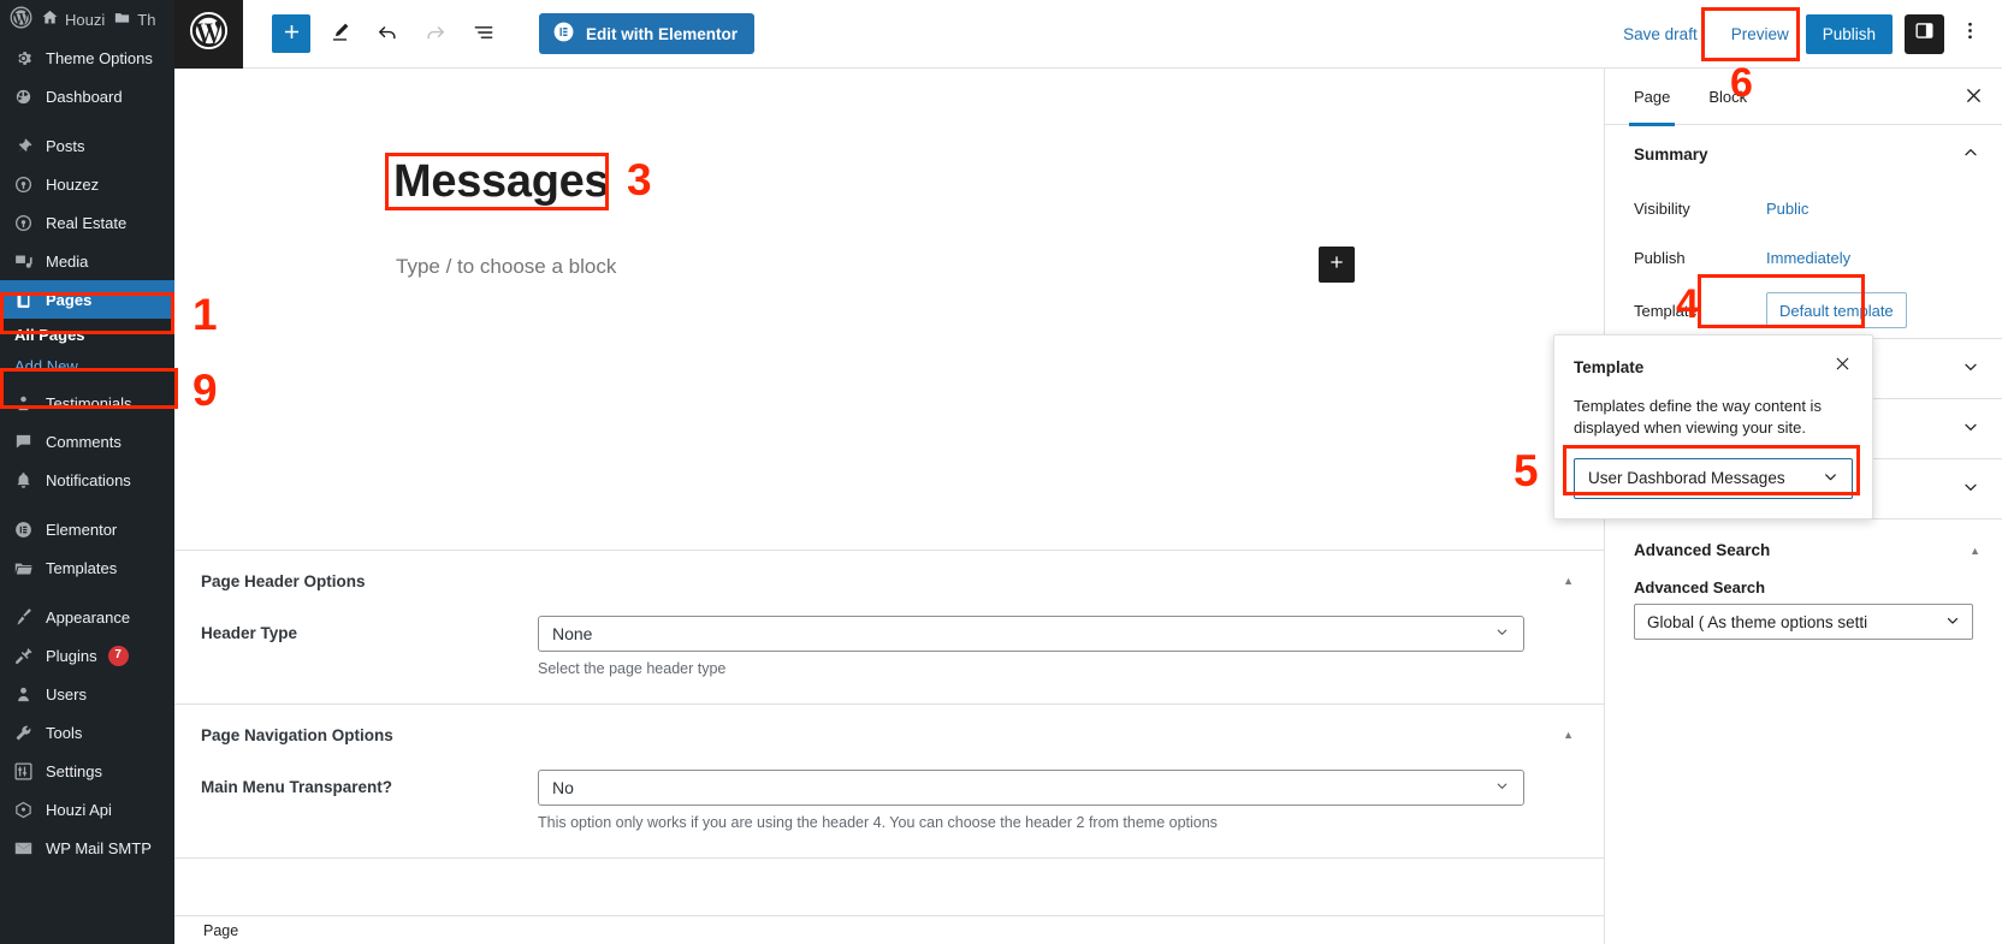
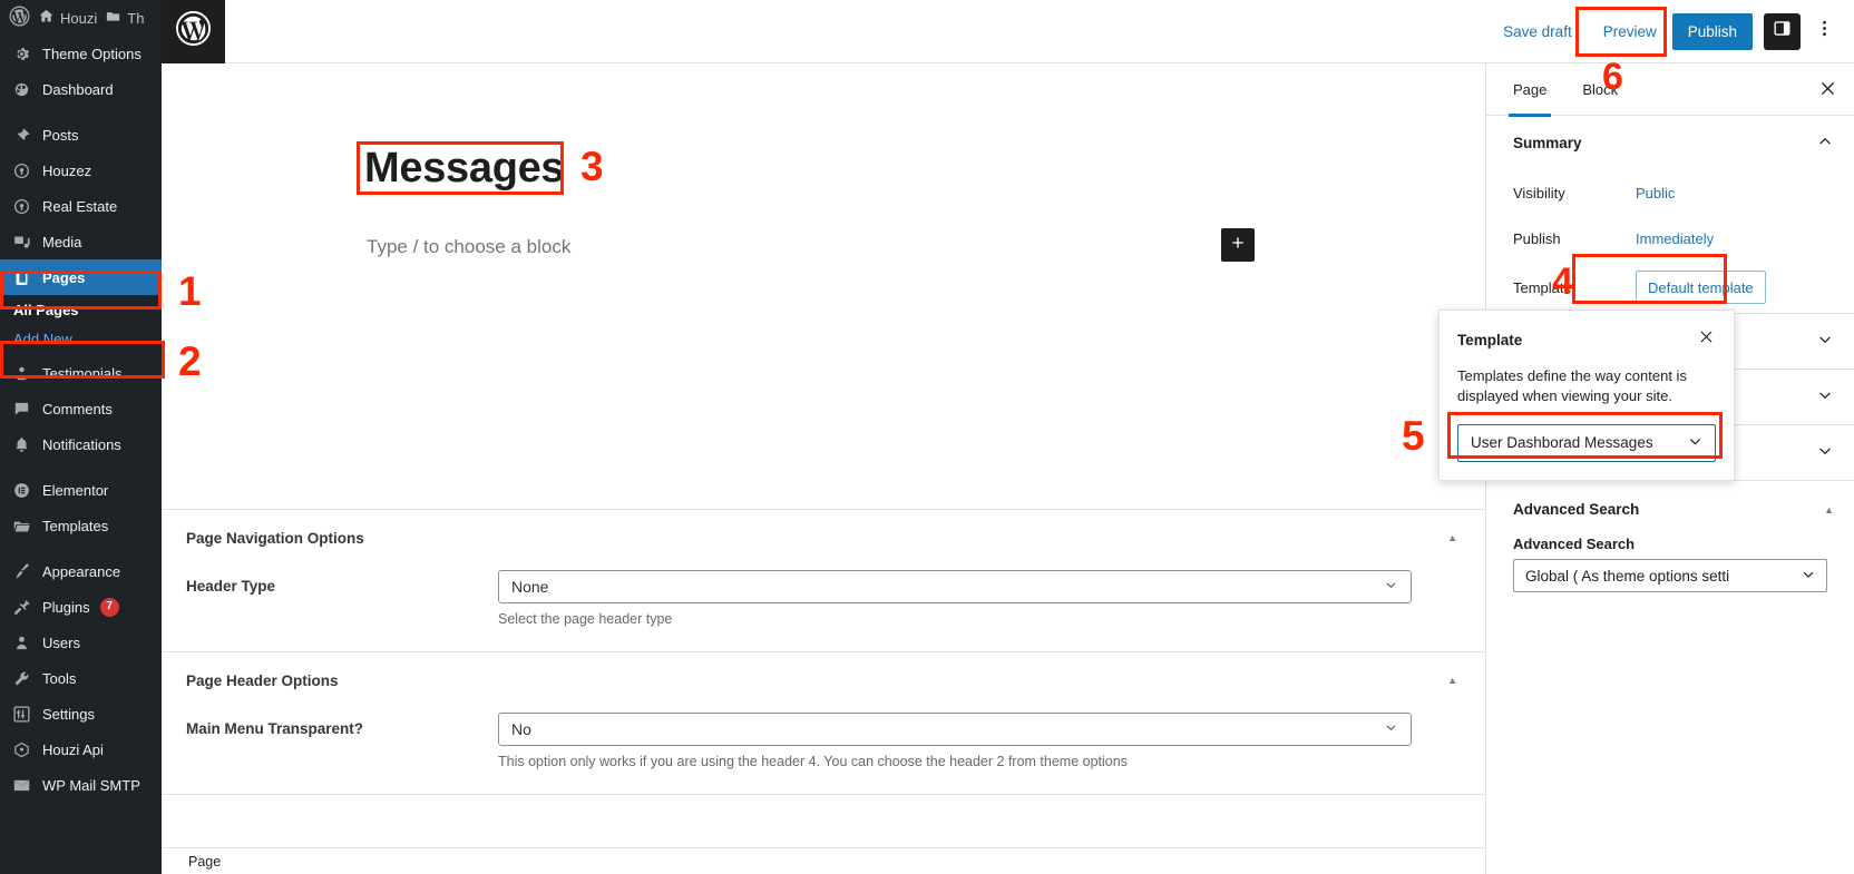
  Houzi
  Th
  Theme Options
  Dashboard
  Posts
  Houzez
  Real Estate
  Media
  Pages
  All Pages
  Add New
  Testimonials
  Comments
  Notifications
  Elementor
  Templates
  Appearance
  Plugins
  7
  Users
  Tools
  Settings
  Houzi Api
  WP Mail SMTP
- Edit with Elementor
  Save draft
  Preview
  Publish
  Messages
  Type / to choose a block
- Page Header Options
+ Page Navigation Options
  ▲
  Header Type
  None
  Select the page header type
- Page Navigation Options
+ Page Header Options
  ▲
  Main Menu Transparent?
  No
  This option only works if you are using the header 4. You can choose the header 2 from theme options
  Page
  Page
  Block
  Summary
  Visibility
  Public
  Publish
  Immediately
  Template
  Default template
  Advanced Search
  ▲
  Advanced Search
  Global ( As theme options setti
  Template
  Templates define the way content is displayed when viewing your site.
  User Dashborad Messages
  1
- 9
+ 2
  3
  4
  5
  6
